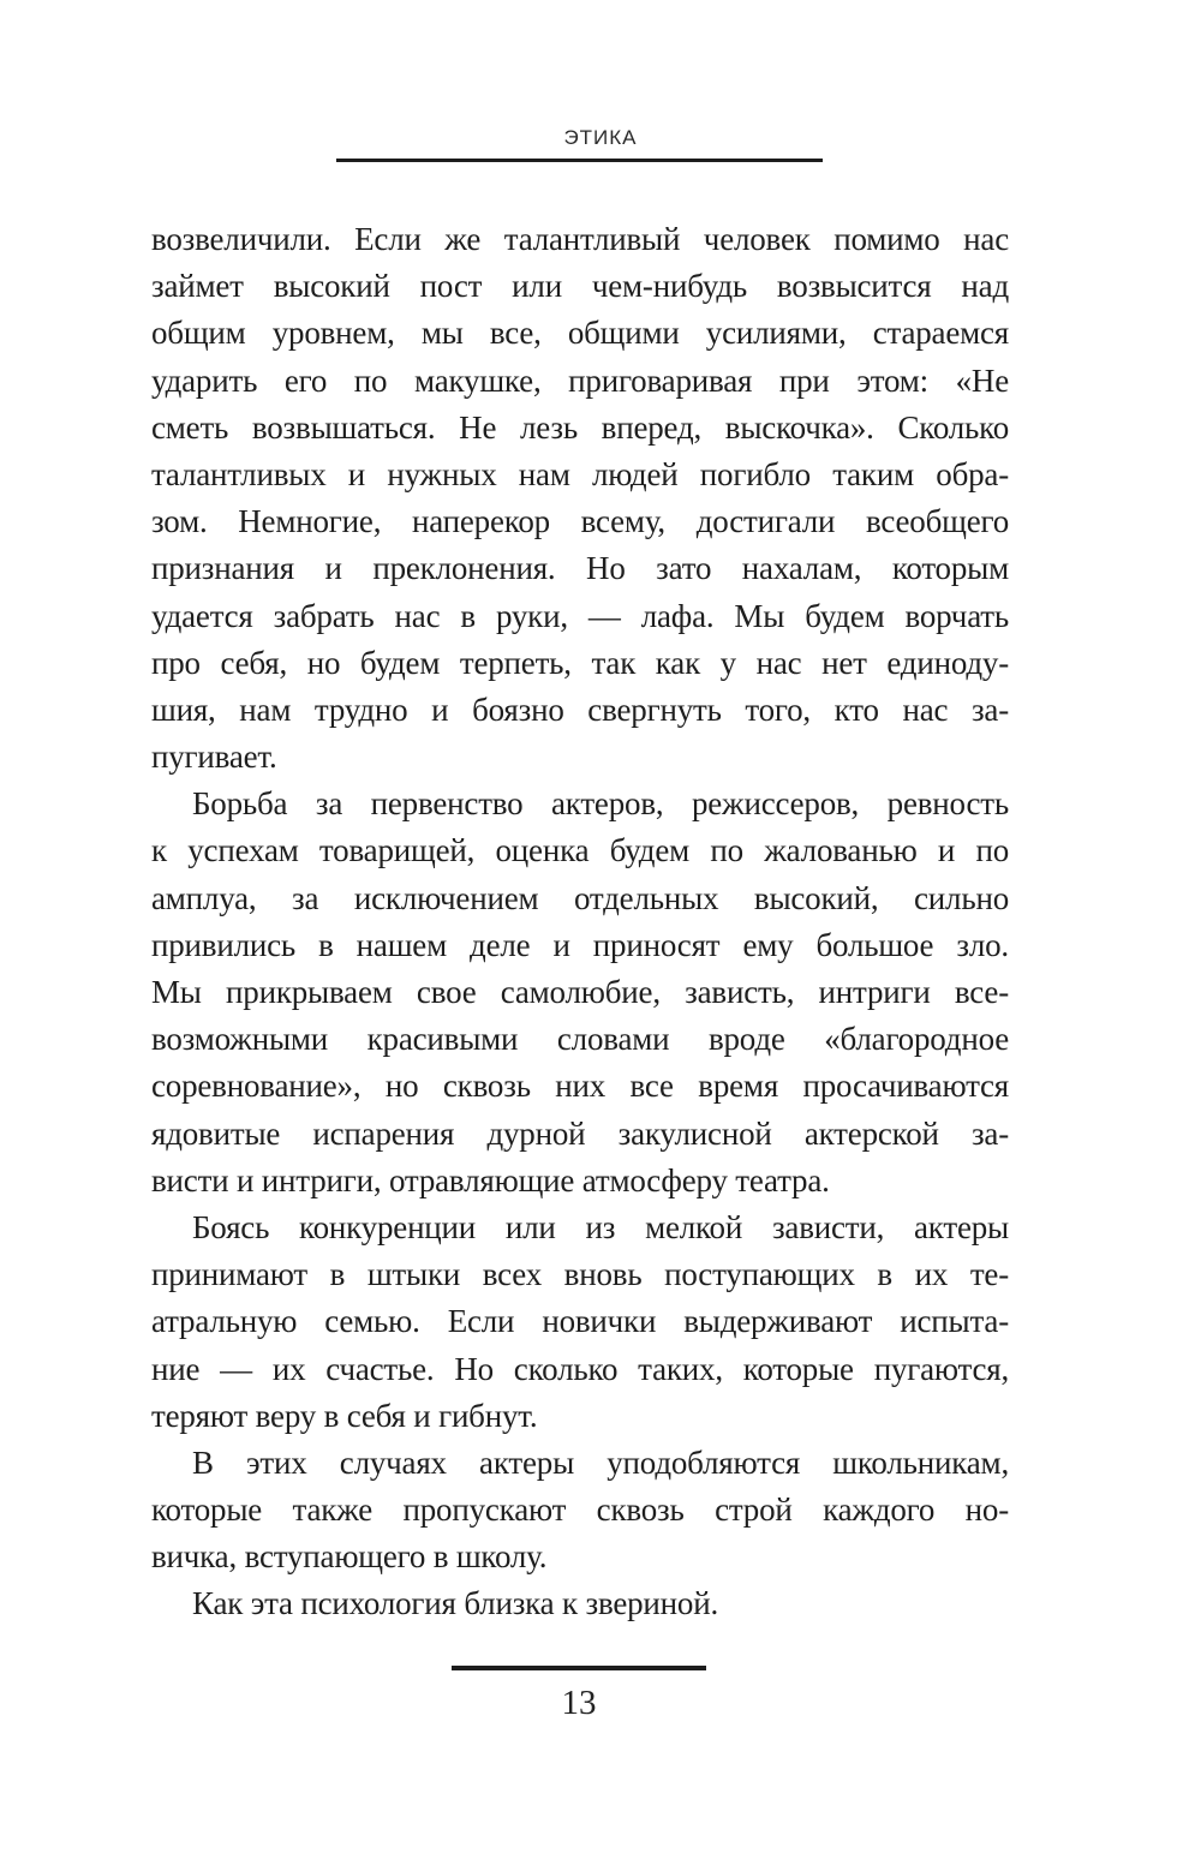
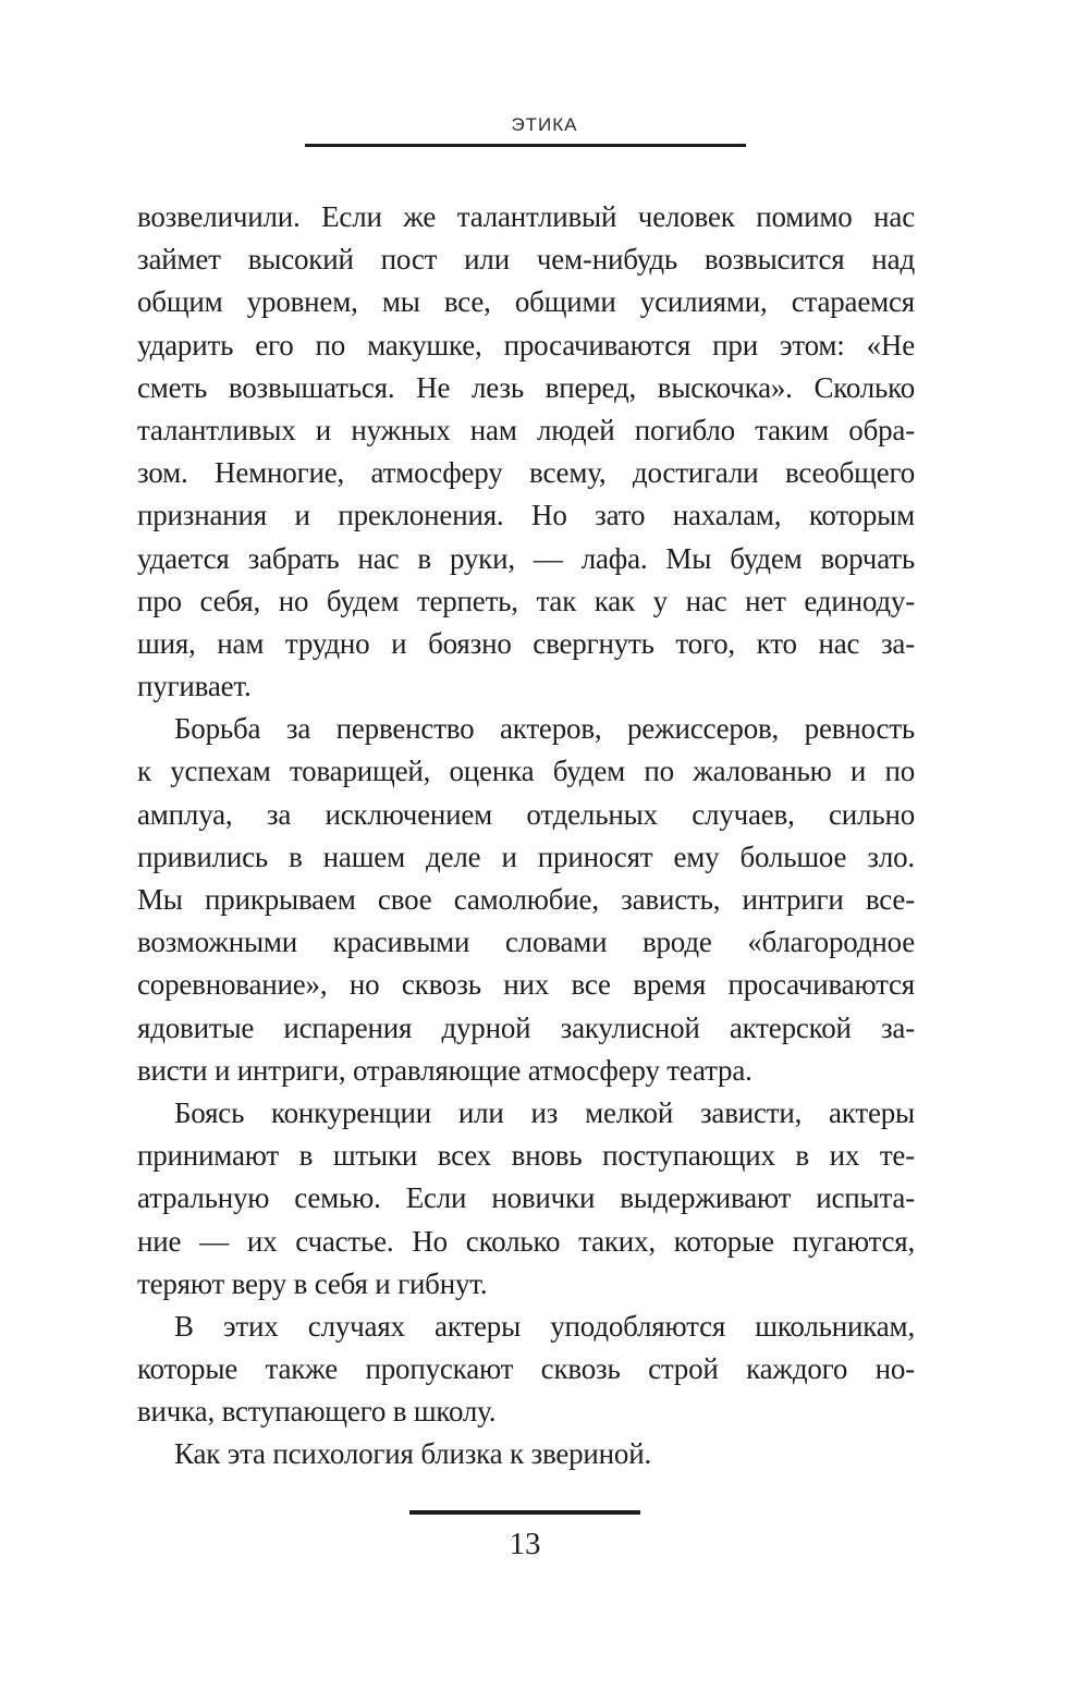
  ЭТИКА
  возвеличили. Если же талантливый человек помимо нас
  займет высокий пост или чем-нибудь возвысится над
  общим уровнем, мы все, общими усилиями, стараемся
- ударить его по макушке, приговаривая при этом: «Не
+ ударить его по макушке, просачиваются при этом: «Не
  сметь возвышаться. Не лезь вперед, выскочка». Сколько
  талантливых и нужных нам людей погибло таким обра-
- зом. Немногие, наперекор всему, достигали всеобщего
+ зом. Немногие, атмосферу всему, достигали всеобщего
  признания и преклонения. Но зато нахалам, которым
  удается забрать нас в руки, — лафа. Мы будем ворчать
  про себя, но будем терпеть, так как у нас нет единоду-
  шия, нам трудно и боязно свергнуть того, кто нас за-
  пугивает.
  Борьба за первенство актеров, режиссеров, ревность
  к успехам товарищей, оценка будем по жалованью и по
- амплуа, за исключением отдельных высокий, сильно
+ амплуа, за исключением отдельных случаев, сильно
  привились в нашем деле и приносят ему большое зло.
  Мы прикрываем свое самолюбие, зависть, интриги все-
  возможными красивыми словами вроде «благородное
  соревнование», но сквозь них все время просачиваются
  ядовитые испарения дурной закулисной актерской за-
  висти и интриги, отравляющие атмосферу театра.
  Боясь конкуренции или из мелкой зависти, актеры
  принимают в штыки всех вновь поступающих в их те-
  атральную семью. Если новички выдерживают испыта-
  ние — их счастье. Но сколько таких, которые пугаются,
  теряют веру в себя и гибнут.
  В этих случаях актеры уподобляются школьникам,
  которые также пропускают сквозь строй каждого но-
  вичка, вступающего в школу.
  Как эта психология близка к звериной.
  13
